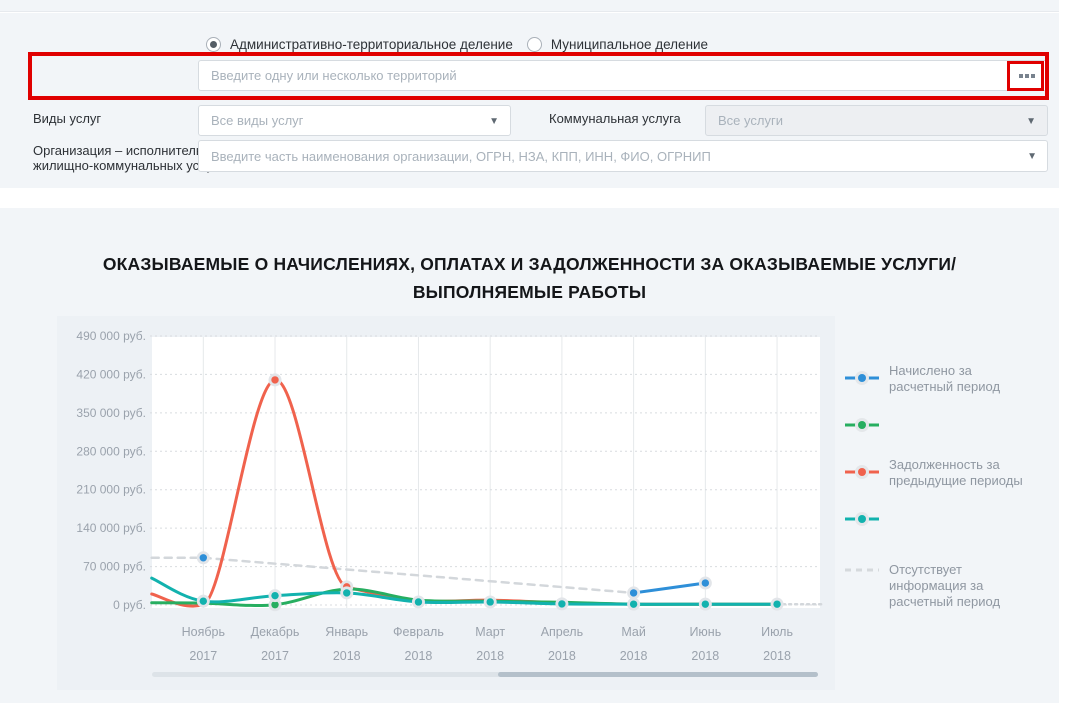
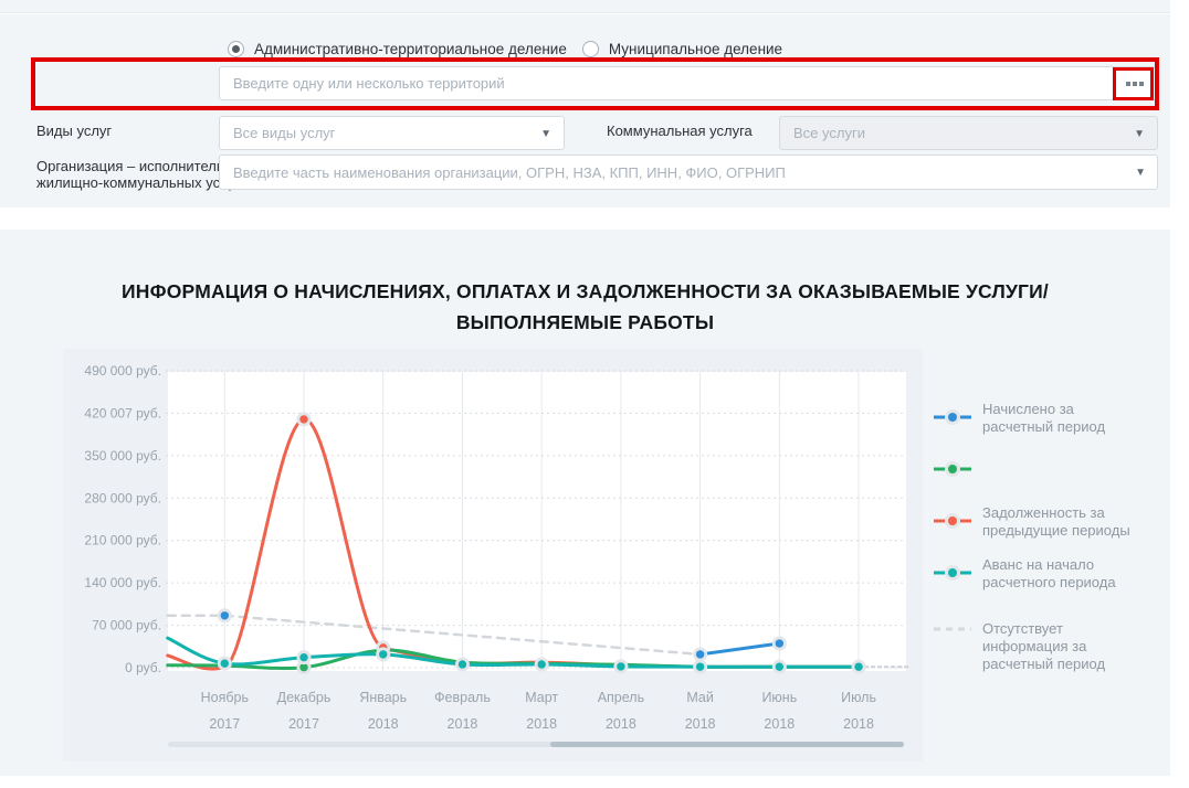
  Административно-территориальное деление
  Муниципальное деление
  Введите одну или несколько территорий
  Виды услуг
  Все виды услуг
  ▼
  Коммунальная услуга
  Все услуги
  ▼
  Организация – исполнител
  жилищно-коммунальных ус
  Введите часть наименования организации, ОГРН, НЗА, КПП, ИНН, ФИО, ОГРНИП
  ▼
- ОКАЗЫВАЕМЫЕ О НАЧИСЛЕНИЯХ, ОПЛАТАХ И ЗАДОЛЖЕННОСТИ ЗА ОКАЗЫВАЕМЫЕ УСЛУГИ/
+ ИНФОРМАЦИЯ О НАЧИСЛЕНИЯХ, ОПЛАТАХ И ЗАДОЛЖЕННОСТИ ЗА ОКАЗЫВАЕМЫЕ УСЛУГИ/
  ВЫПОЛНЯЕМЫЕ РАБОТЫ
  0 руб.
  70 000 руб.
  140 000 руб.
  210 000 руб.
  280 000 руб.
  350 000 руб.
- 420 000 руб.
+ 420 007 руб.
  490 000 руб.
  Ноябрь
  2017
  Декабрь
  2017
  Январь
  2018
  Февраль
  2018
  Март
  2018
  Апрель
  2018
  Май
  2018
  Июнь
  2018
  Июль
  2018
  Начислено за
  расчетный период
  Задолженность за
  предыдущие периоды
+ Аванс на начало
+ расчетного периода
  Отсутствует
  информация за
  расчетный период
